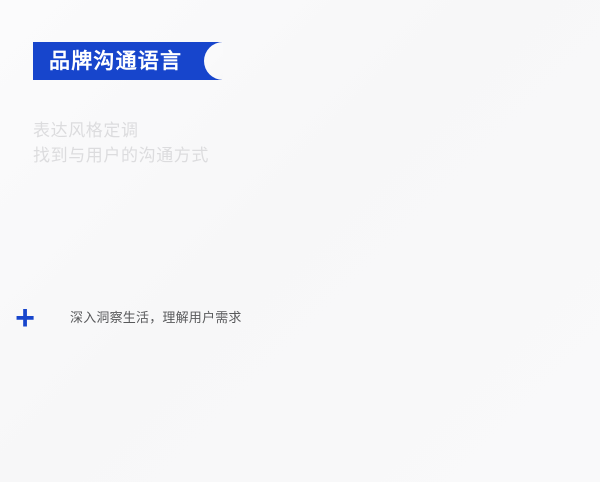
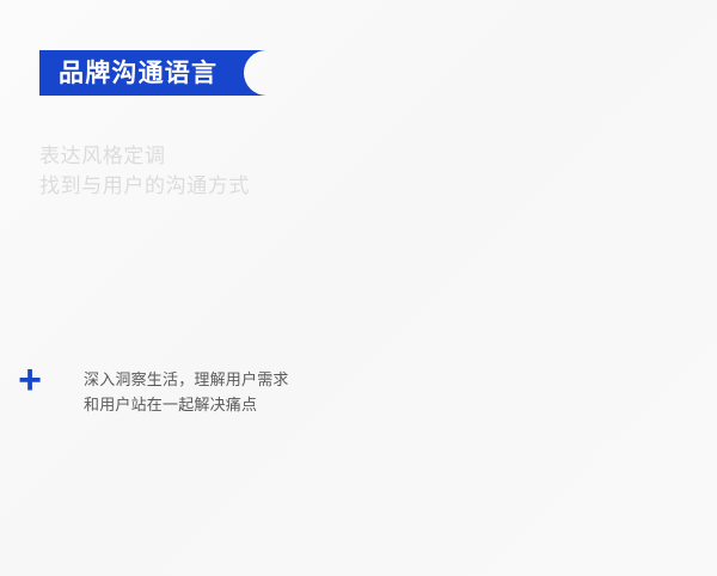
  品牌沟通语言
  表达风格定调
  找到与用户的沟通方式
  +
  深入洞察生活，理解用户需求
+ 和用户站在一起解决痛点
